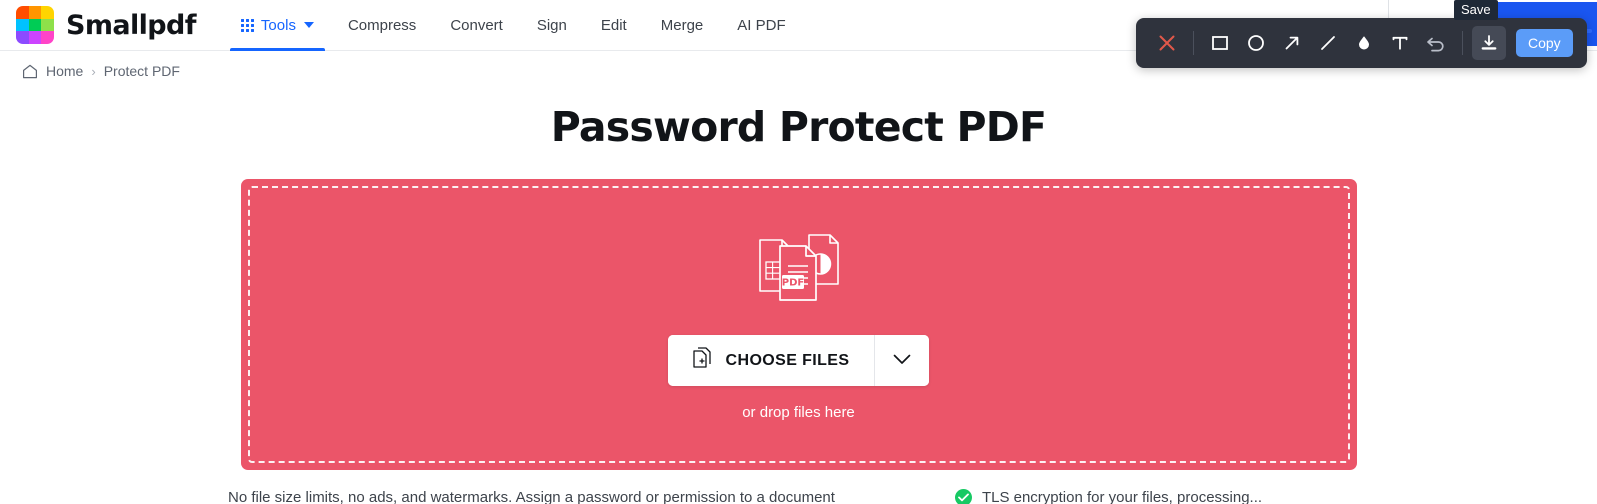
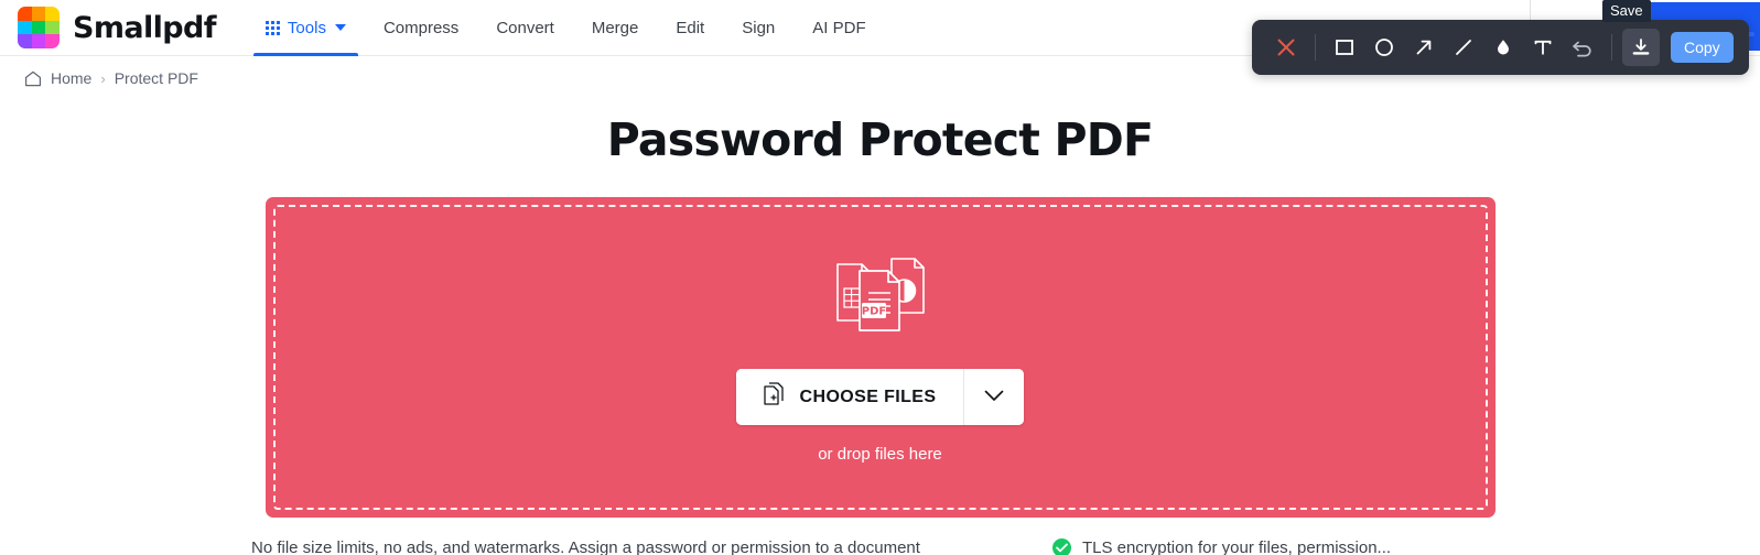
  Smallpdf
  Tools
  Compress
  Convert
- Sign
+ Merge
  Edit
- Merge
+ Sign
  AI PDF
  Home
  ›
  Protect PDF
  Password Protect PDF
  PDF
  CHOOSE FILES
  or drop files here
  No file size limits, no ads, and watermarks. Assign a password or permission to a document
- TLS encryption for your files, processing...
+ TLS encryption for your files, permission...
  Save
  Copy
